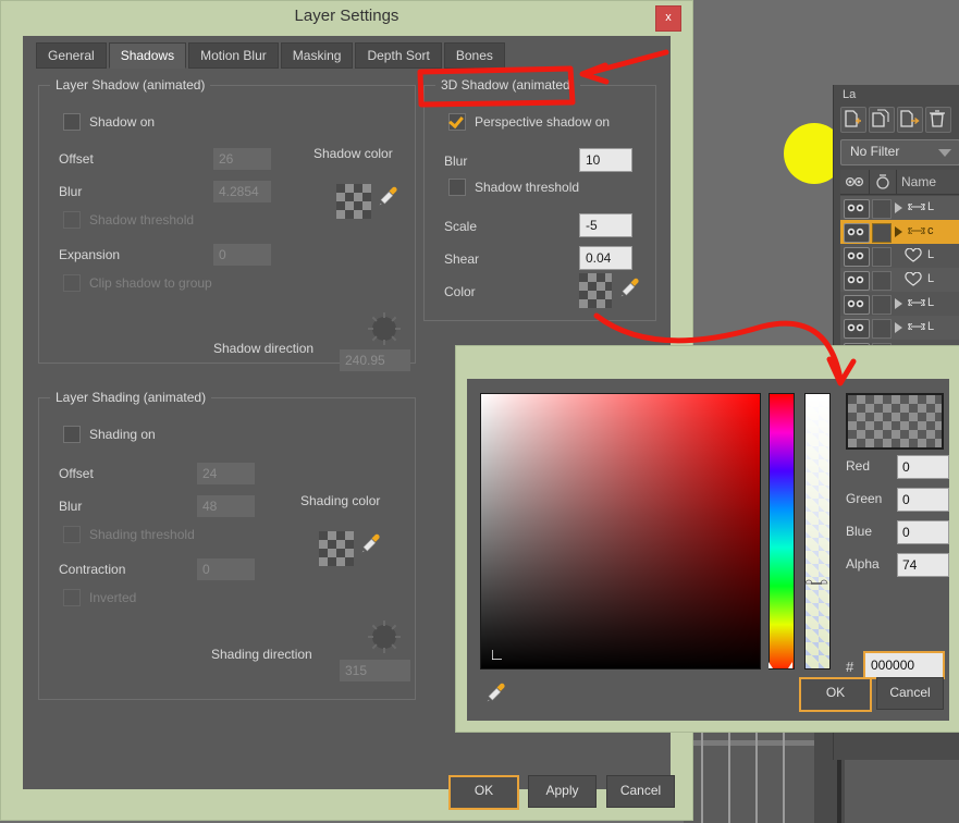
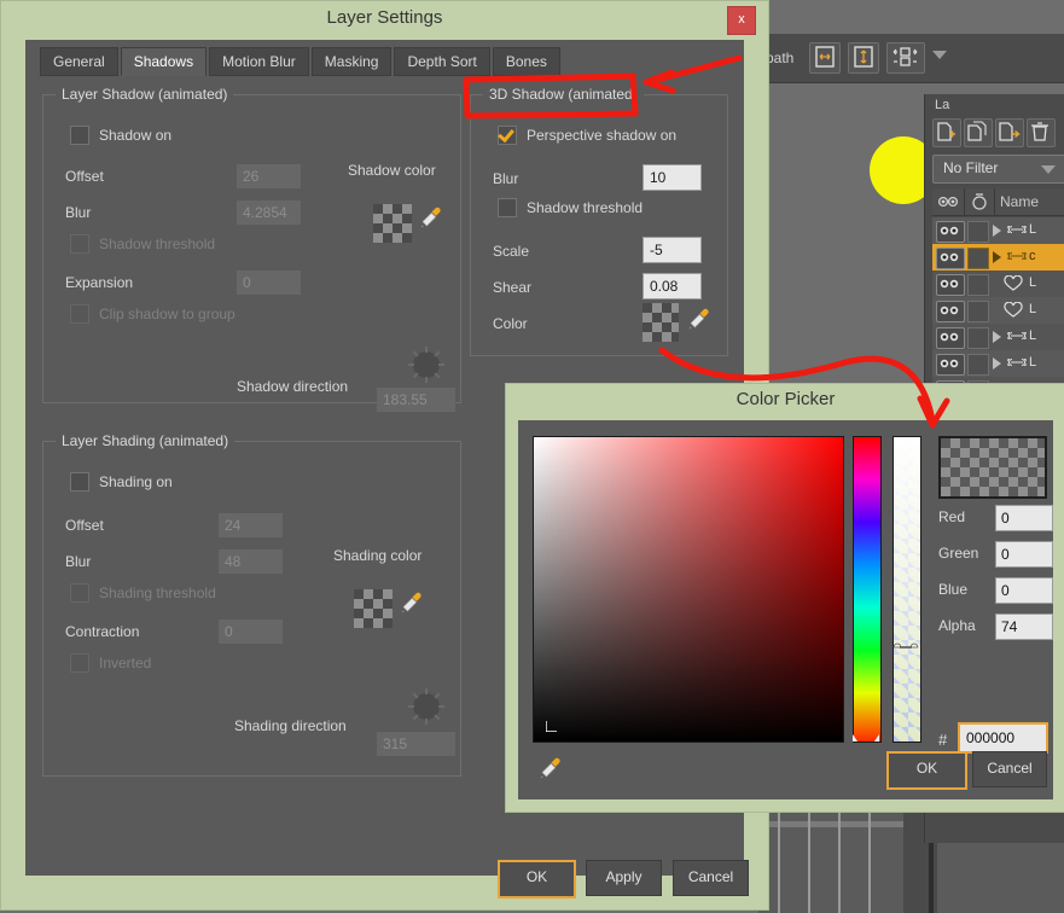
+ path
  La
  No Filter
  Name
  L
  c
  L
  L
  L
  L
  Layer Settings
  x
  General
  Shadows
  Motion Blur
  Masking
  Depth Sort
  Bones
  Layer Shadow (animated)
  Shadow on
  Offset
  26
  Blur
  4.2854
  Shadow threshold
  Expansion
  0
  Clip shadow to group
  Shadow color
  Shadow direction
- 240.95
+ 183.55
  Layer Shading (animated)
  Shading on
  Offset
  24
  Blur
  48
  Shading threshold
  Contraction
  0
  Inverted
  Shading color
  Shading direction
  315
  3D Shadow (animated
  Perspective shadow on
  Blur
  10
  Shadow threshold
  Scale
  -5
  Shear
- 0.04
+ 0.08
  Color
  OK
  Apply
  Cancel
+ Color Picker
  Red
  0
  Green
  0
  Blue
  0
  Alpha
  74
  #
  000000
  OK
  Cancel
